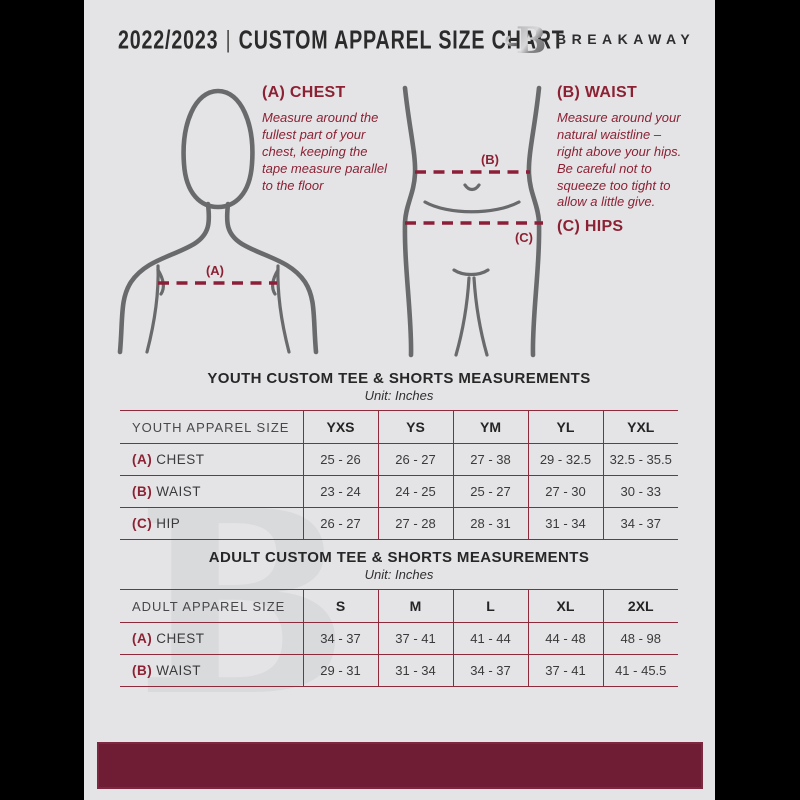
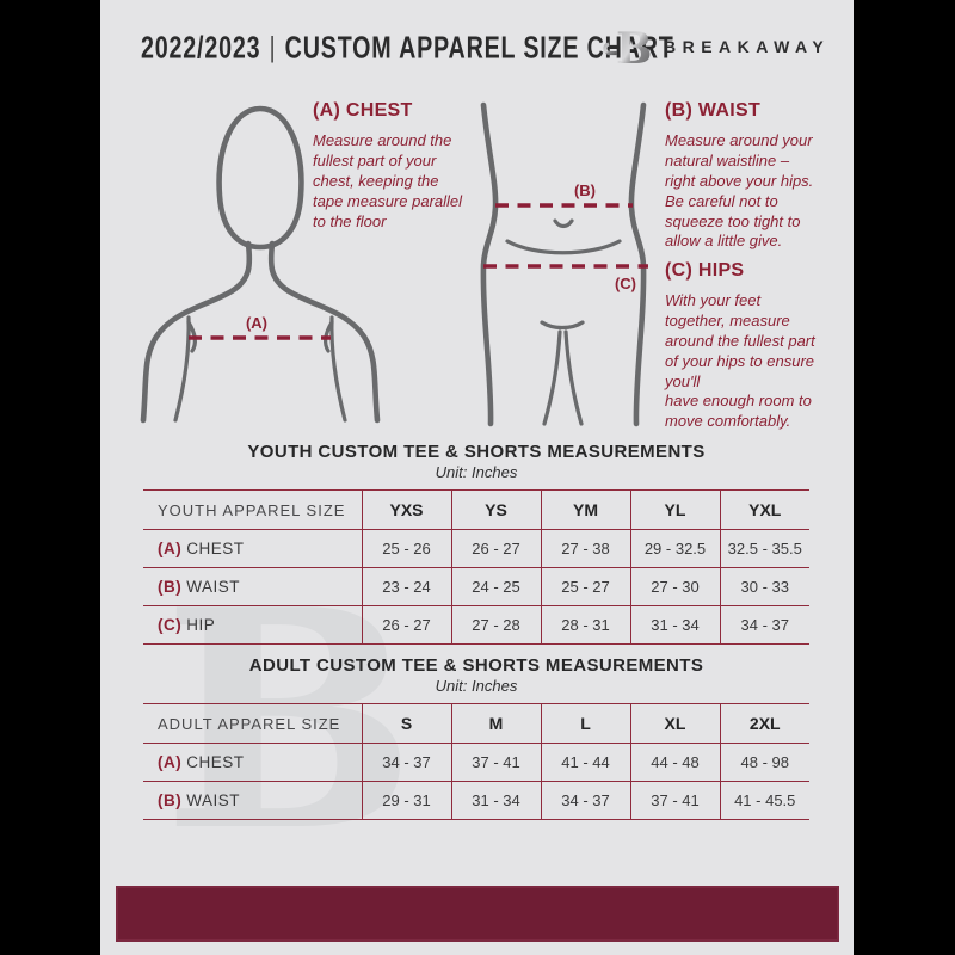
  B
  2022/2023
  |
  CUSTOM APPAREL SIZE CHART
  B
  BREAKAWAY
  (A)
  (B)
  (C)
  (A) CHEST
  Measure around the
  fullest part of your
  chest, keeping the
  tape measure parallel
  to the floor
  (B) WAIST
  Measure around your
  natural waistline –
  right above your hips.
  Be careful not to
  squeeze too tight to
  allow a little give.
  (C) HIPS
+ With your feet
+ together, measure
+ around the fullest part
+ of your hips to ensure
+ you'll
+ have enough room to
+ move comfortably.
  YOUTH CUSTOM TEE & SHORTS MEASUREMENTS
  Unit: Inches
  YOUTH APPAREL SIZE	YXS	YS	YM	YL	YXL
  (A) CHEST	25 - 26	26 - 27	27 - 38	29 - 32.5	32.5 - 35.5
  (B) WAIST	23 - 24	24 - 25	25 - 27	27 - 30	30 - 33
  (C) HIP	26 - 27	27 - 28	28 - 31	31 - 34	34 - 37
  ADULT CUSTOM TEE & SHORTS MEASUREMENTS
  Unit: Inches
  ADULT APPAREL SIZE	S	M	L	XL	2XL
  (A) CHEST	34 - 37	37 - 41	41 - 44	44 - 48	48 - 98
  (B) WAIST	29 - 31	31 - 34	34 - 37	37 - 41	41 - 45.5
